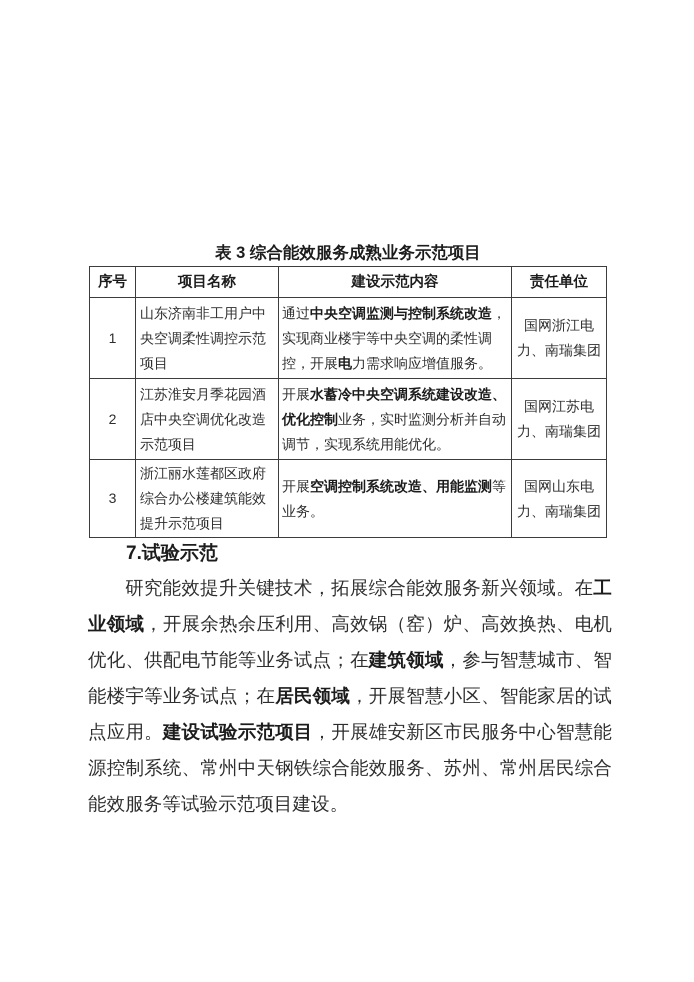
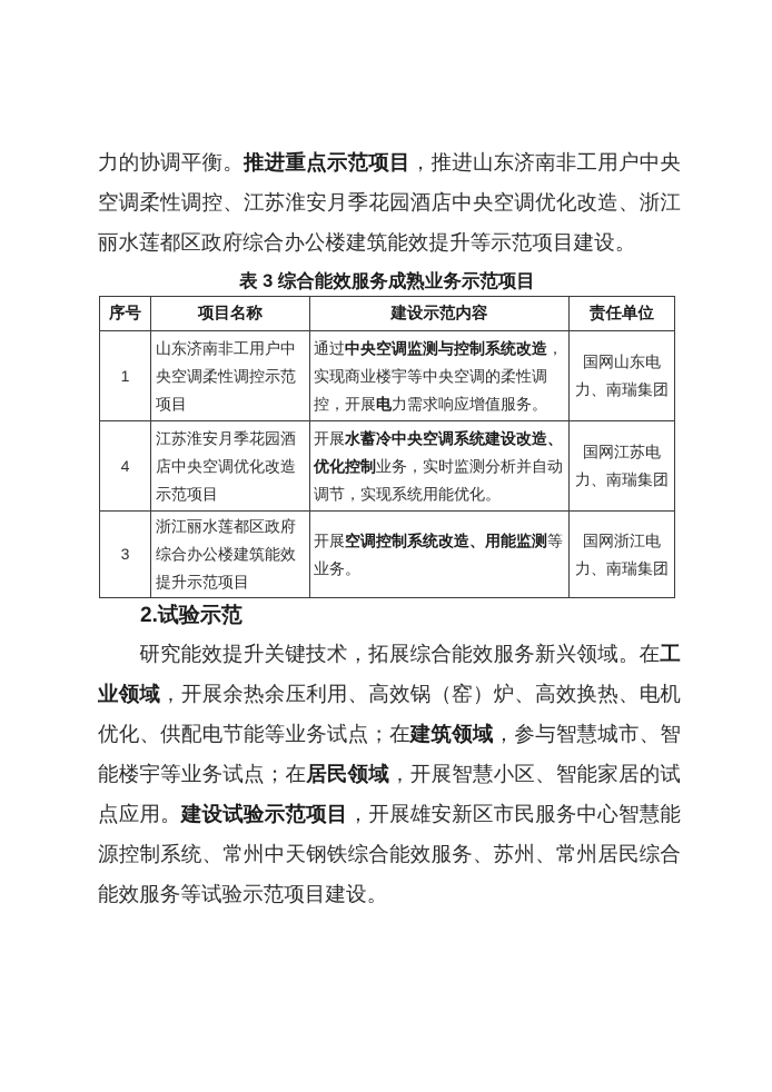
+ 力的协调平衡。推进重点示范项目，推进山东济南非工用户中央空调柔性调控、江苏淮安月季花园酒店中央空调优化改造、浙江丽水莲都区政府综合办公楼建筑能效提升等示范项目建设。
  表 3 综合能效服务成熟业务示范项目
  序号	项目名称	建设示范内容	责任单位
- 1	山东济南非工用户中央空调柔性调控示范项目	通过中央空调监测与控制系统改造，实现商业楼宇等中央空调的柔性调控，开展电力需求响应增值服务。	国网浙江电力、南瑞集团
+ 1	山东济南非工用户中央空调柔性调控示范项目	通过中央空调监测与控制系统改造，实现商业楼宇等中央空调的柔性调控，开展电力需求响应增值服务。	国网山东电力、南瑞集团
- 2	江苏淮安月季花园酒店中央空调优化改造示范项目	开展水蓄冷中央空调系统建设改造、优化控制业务，实时监测分析并自动调节，实现系统用能优化。	国网江苏电力、南瑞集团
+ 4	江苏淮安月季花园酒店中央空调优化改造示范项目	开展水蓄冷中央空调系统建设改造、优化控制业务，实时监测分析并自动调节，实现系统用能优化。	国网江苏电力、南瑞集团
- 3	浙江丽水莲都区政府综合办公楼建筑能效提升示范项目	开展空调控制系统改造、用能监测等业务。	国网山东电力、南瑞集团
+ 3	浙江丽水莲都区政府综合办公楼建筑能效提升示范项目	开展空调控制系统改造、用能监测等业务。	国网浙江电力、南瑞集团
- 7.试验示范
+ 2.试验示范
  研究能效提升关键技术，拓展综合能效服务新兴领域。在工业领域，开展余热余压利用、高效锅（窑）炉、高效换热、电机优化、供配电节能等业务试点；在建筑领域，参与智慧城市、智能楼宇等业务试点；在居民领域，开展智慧小区、智能家居的试点应用。建设试验示范项目，开展雄安新区市民服务中心智慧能源控制系统、常州中天钢铁综合能效服务、苏州、常州居民综合能效服务等试验示范项目建设。
